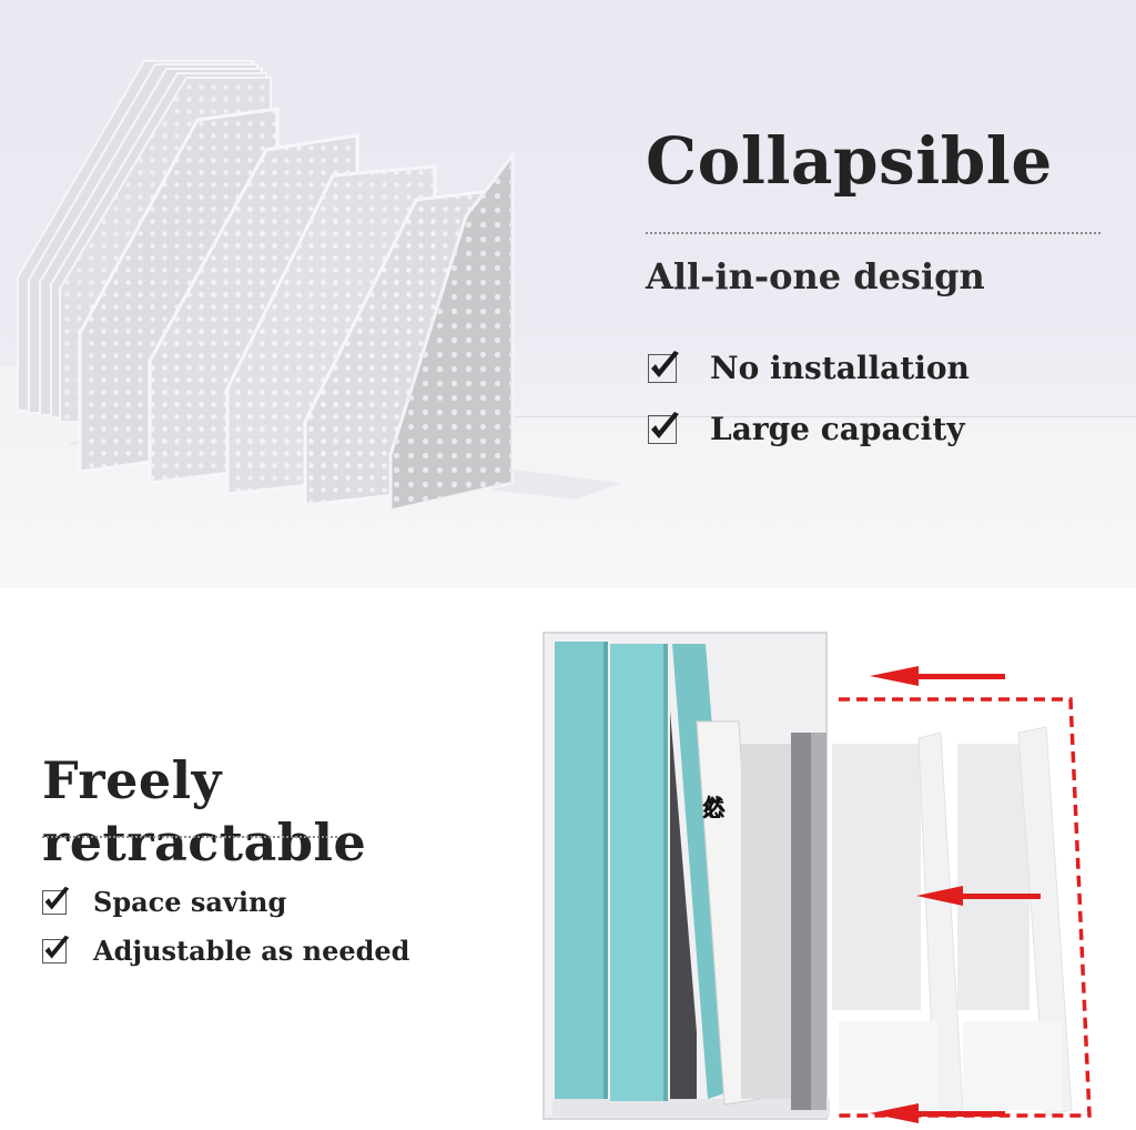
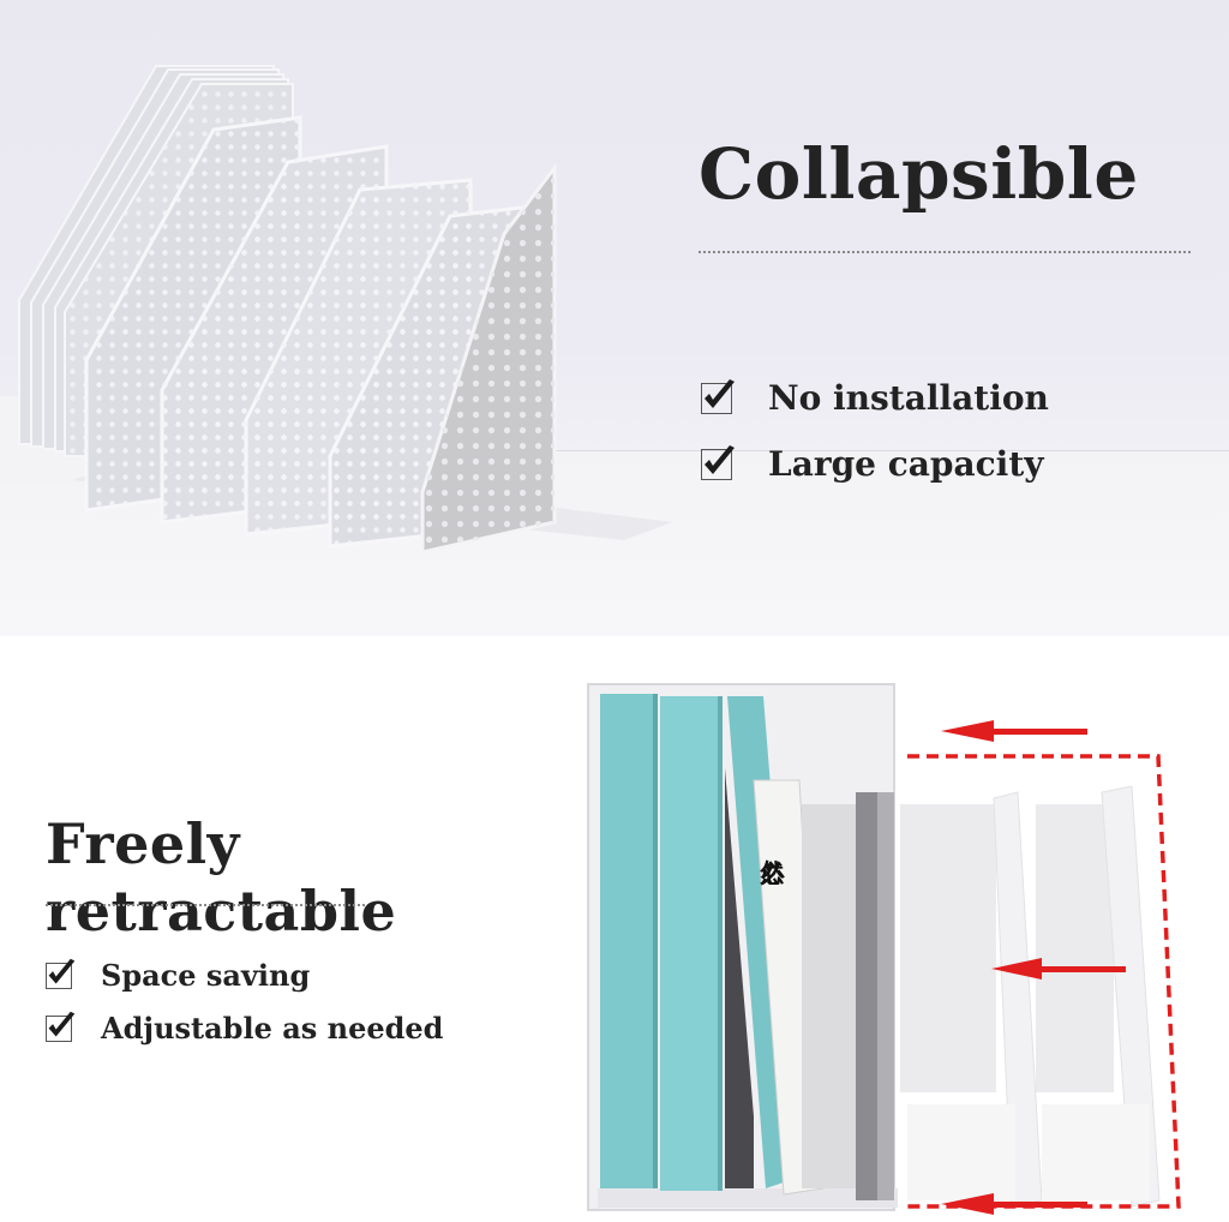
  Collapsible
- All-in-one design
  No installation
  Large capacity
  Freely retractable
  Space saving
  Adjustable as needed
